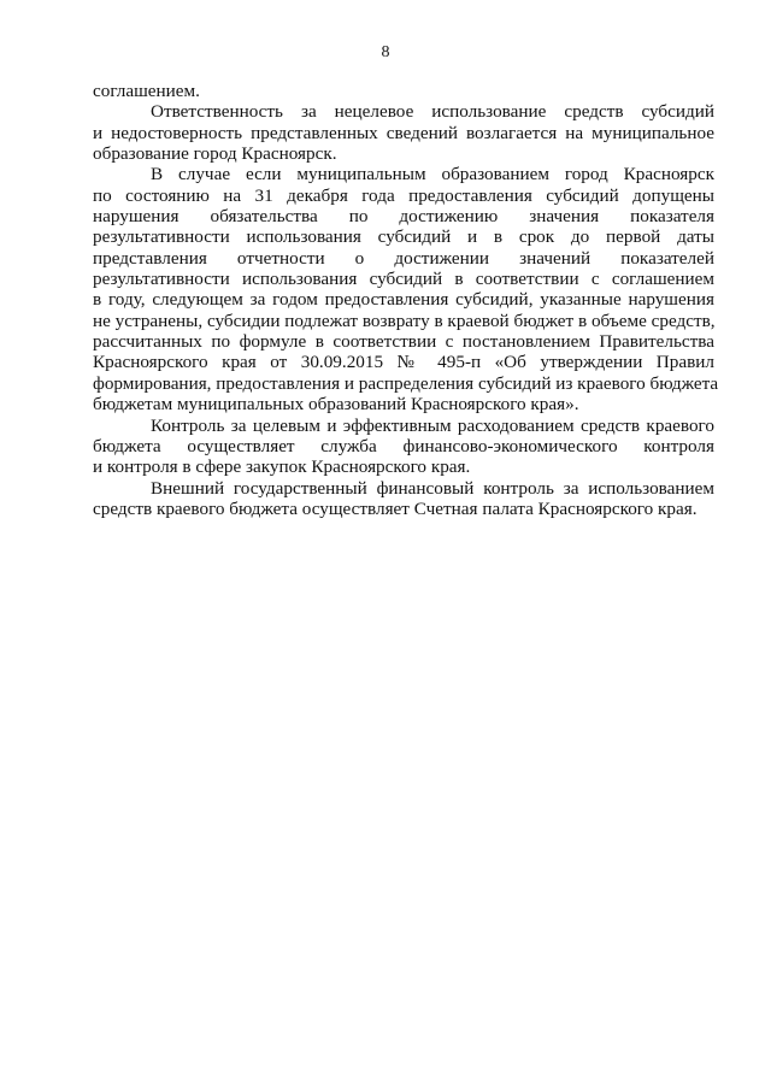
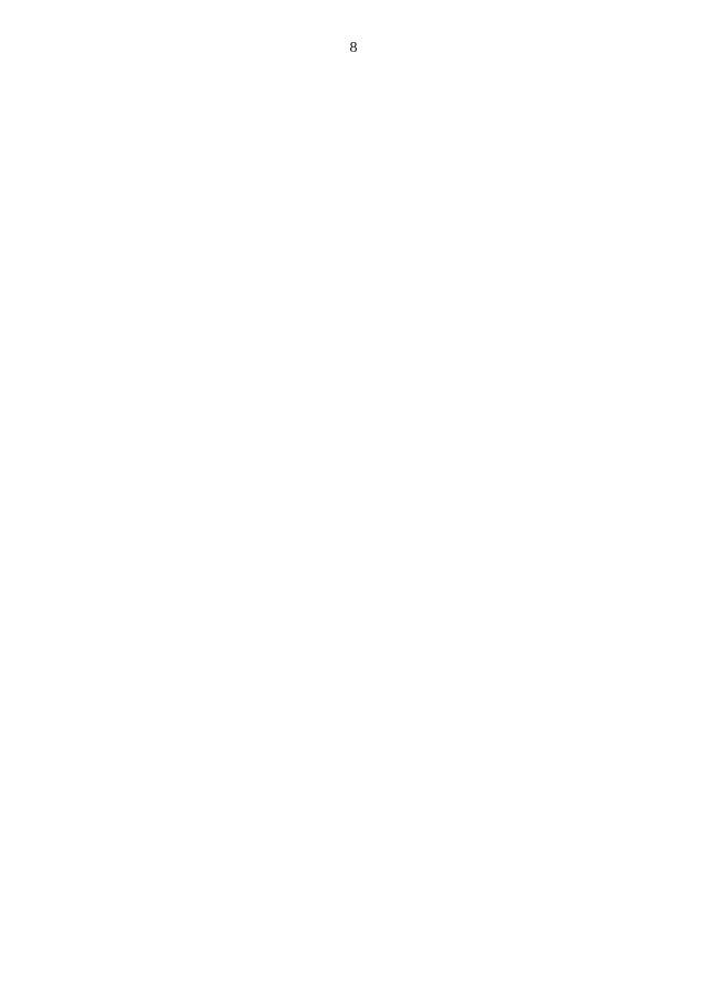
  8
- соглашением.
- Ответственность за нецелевое использование средств субсидий
- и недостоверность представленных сведений возлагается на муниципальное
- образование город Красноярск.
- В случае если муниципальным образованием город Красноярск
- по состоянию на 31 декабря года предоставления субсидий допущены
- нарушения обязательства по достижению значения показателя
- результативности использования субсидий и в срок до первой даты
- представления отчетности о достижении значений показателей
- результативности использования субсидий в соответствии с соглашением
- в году, следующем за годом предоставления субсидий, указанные нарушения
- не устранены, субсидии подлежат возврату в краевой бюджет в объеме средств,
- рассчитанных по формуле в соответствии с постановлением Правительства
- Красноярского края от 30.09.2015 № 495-п «Об утверждении Правил
- формирования, предоставления и распределения субсидий из краевого бюджета
- бюджетам муниципальных образований Красноярского края».
- Контроль за целевым и эффективным расходованием средств краевого
- бюджета осуществляет служба финансово-экономического контроля
- и контроля в сфере закупок Красноярского края.
- Внешний государственный финансовый контроль за использованием
- средств краевого бюджета осуществляет Счетная палата Красноярского края.
